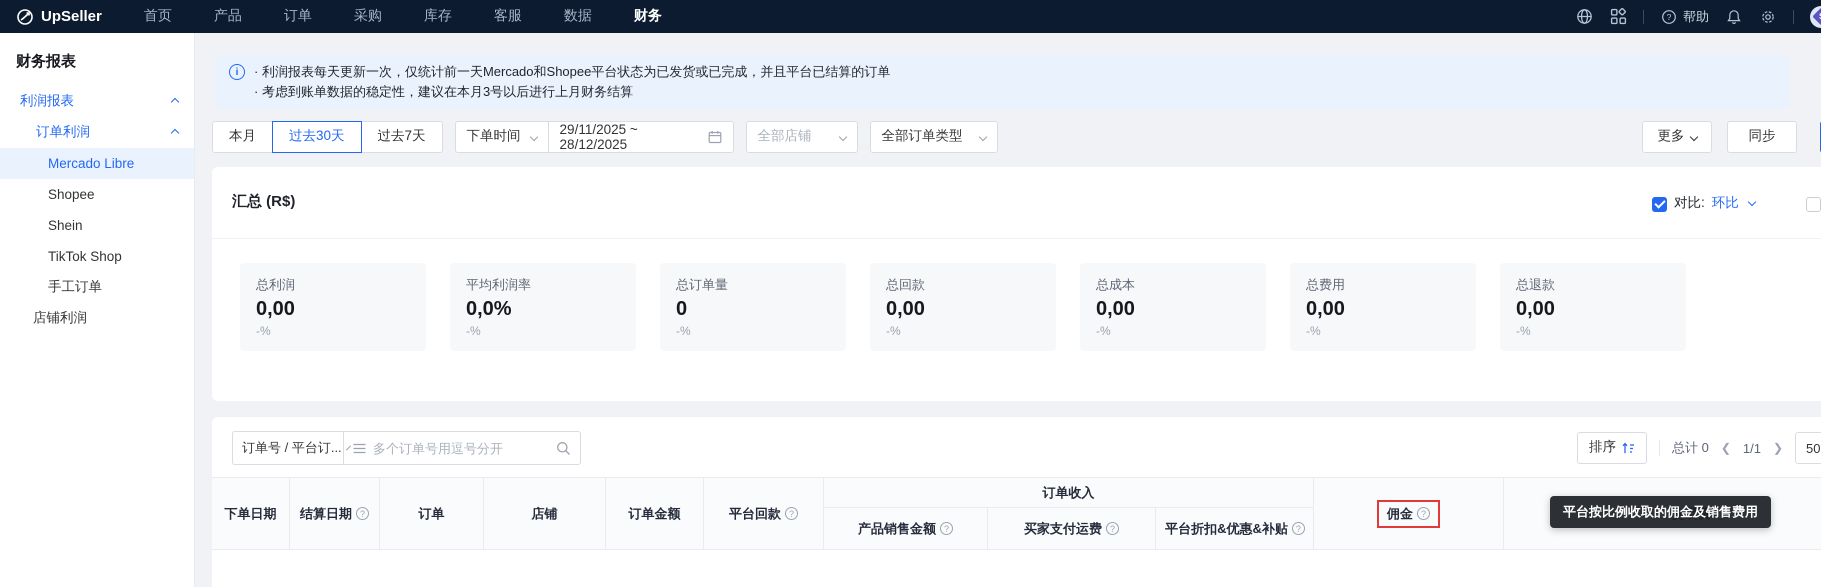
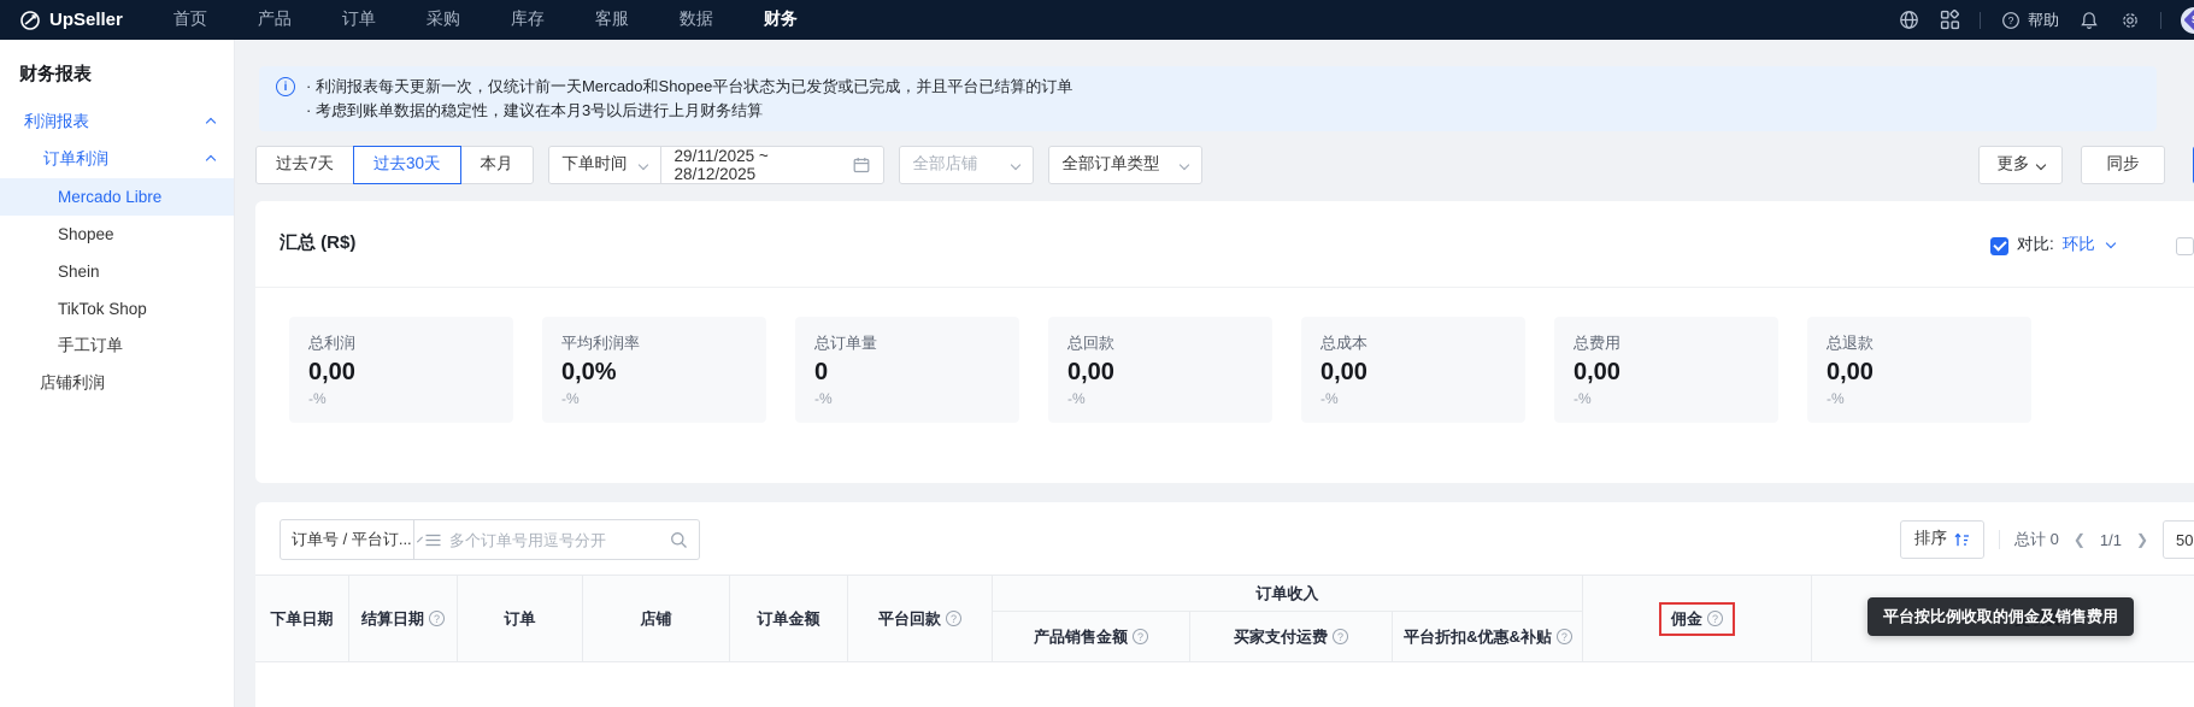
  UpSeller
  首页
  产品
  订单
  采购
  库存
  客服
  数据
  财务
  ?
  帮助
  财务报表
  利润报表
  订单利润
  Mercado Libre
  Shopee
  Shein
  TikTok Shop
  手工订单
  店铺利润
  · 利润报表每天更新一次，仅统计前一天Mercado和Shopee平台状态为已发货或已完成，并且平台已结算的订单
  · 考虑到账单数据的稳定性，建议在本月3号以后进行上月财务结算
- 本月
+ 过去7天
  过去30天
- 过去7天
+ 本月
  下单时间
  29/11/2025 ~ 28/12/2025
  全部店铺
  全部订单类型
  更多
  同步
  汇总 (R$)
  对比:
  环比
  总利润
  0,00
  -%
  平均利润率
  0,0%
  -%
  总订单量
  0
  -%
  总回款
  0,00
  -%
  总成本
  0,00
  -%
  总费用
  0,00
  -%
  总退款
  0,00
  -%
  订单号 / 平台订...
  多个订单号用逗号分开
  排序
  总计 0
  ❮
  1/1
  ❯
  50
  下单日期
  结算日期
  订单
  店铺
  订单金额
  平台回款
  订单收入
  产品销售金额
  买家支付运费
  平台折扣&优惠&补贴
  佣金
  平台按比例收取的佣金及销售费用
